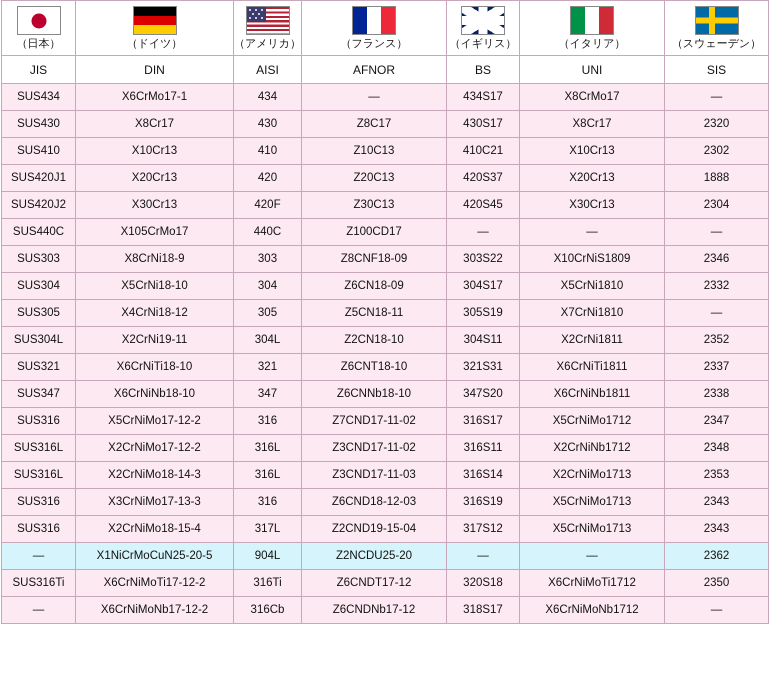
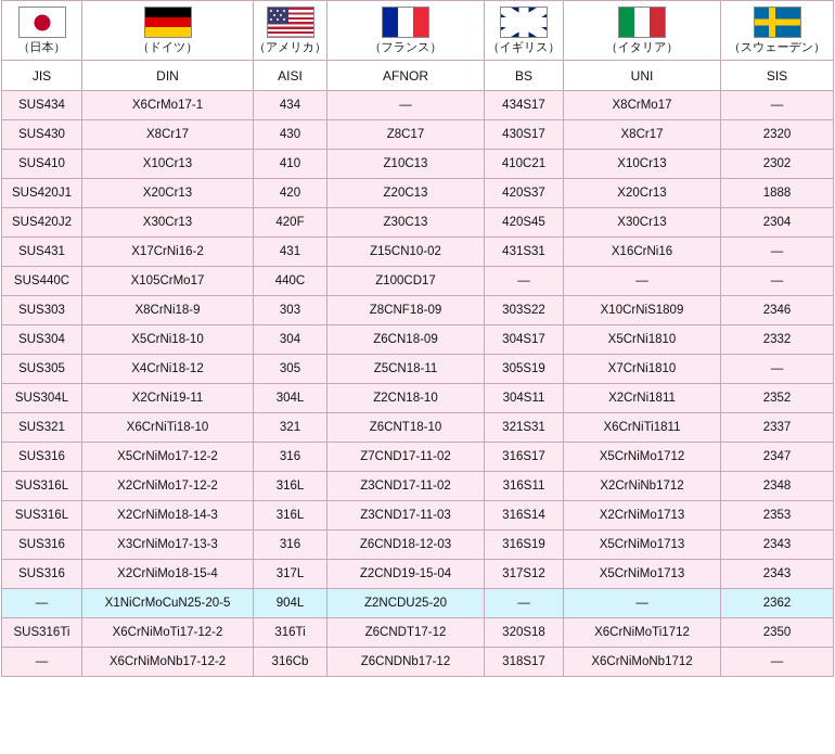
  （日本）	（ドイツ）	（アメリカ）	（フランス）	（イギリス）	（イタリア）	（スウェーデン）
  JIS	DIN	AISI	AFNOR	BS	UNI	SIS
  SUS434	X6CrMo17-1	434	—	434S17	X8CrMo17	—
  SUS430	X8Cr17	430	Z8C17	430S17	X8Cr17	2320
  SUS410	X10Cr13	410	Z10C13	410C21	X10Cr13	2302
  SUS420J1	X20Cr13	420	Z20C13	420S37	X20Cr13	1888
  SUS420J2	X30Cr13	420F	Z30C13	420S45	X30Cr13	2304
+ SUS431	X17CrNi16-2	431	Z15CN10-02	431S31	X16CrNi16	—
  SUS440C	X105CrMo17	440C	Z100CD17	—	—	—
  SUS303	X8CrNi18-9	303	Z8CNF18-09	303S22	X10CrNiS1809	2346
  SUS304	X5CrNi18-10	304	Z6CN18-09	304S17	X5CrNi1810	2332
  SUS305	X4CrNi18-12	305	Z5CN18-11	305S19	X7CrNi1810	—
  SUS304L	X2CrNi19-11	304L	Z2CN18-10	304S11	X2CrNi1811	2352
  SUS321	X6CrNiTi18-10	321	Z6CNT18-10	321S31	X6CrNiTi1811	2337
- SUS347	X6CrNiNb18-10	347	Z6CNNb18-10	347S20	X6CrNiNb1811	2338
  SUS316	X5CrNiMo17-12-2	316	Z7CND17-11-02	316S17	X5CrNiMo1712	2347
  SUS316L	X2CrNiMo17-12-2	316L	Z3CND17-11-02	316S11	X2CrNiNb1712	2348
  SUS316L	X2CrNiMo18-14-3	316L	Z3CND17-11-03	316S14	X2CrNiMo1713	2353
  SUS316	X3CrNiMo17-13-3	316	Z6CND18-12-03	316S19	X5CrNiMo1713	2343
  SUS316	X2CrNiMo18-15-4	317L	Z2CND19-15-04	317S12	X5CrNiMo1713	2343
  —	X1NiCrMoCuN25-20-5	904L	Z2NCDU25-20	—	—	2362
  SUS316Ti	X6CrNiMoTi17-12-2	316Ti	Z6CNDT17-12	320S18	X6CrNiMoTi1712	2350
  —	X6CrNiMoNb17-12-2	316Cb	Z6CNDNb17-12	318S17	X6CrNiMoNb1712	—
